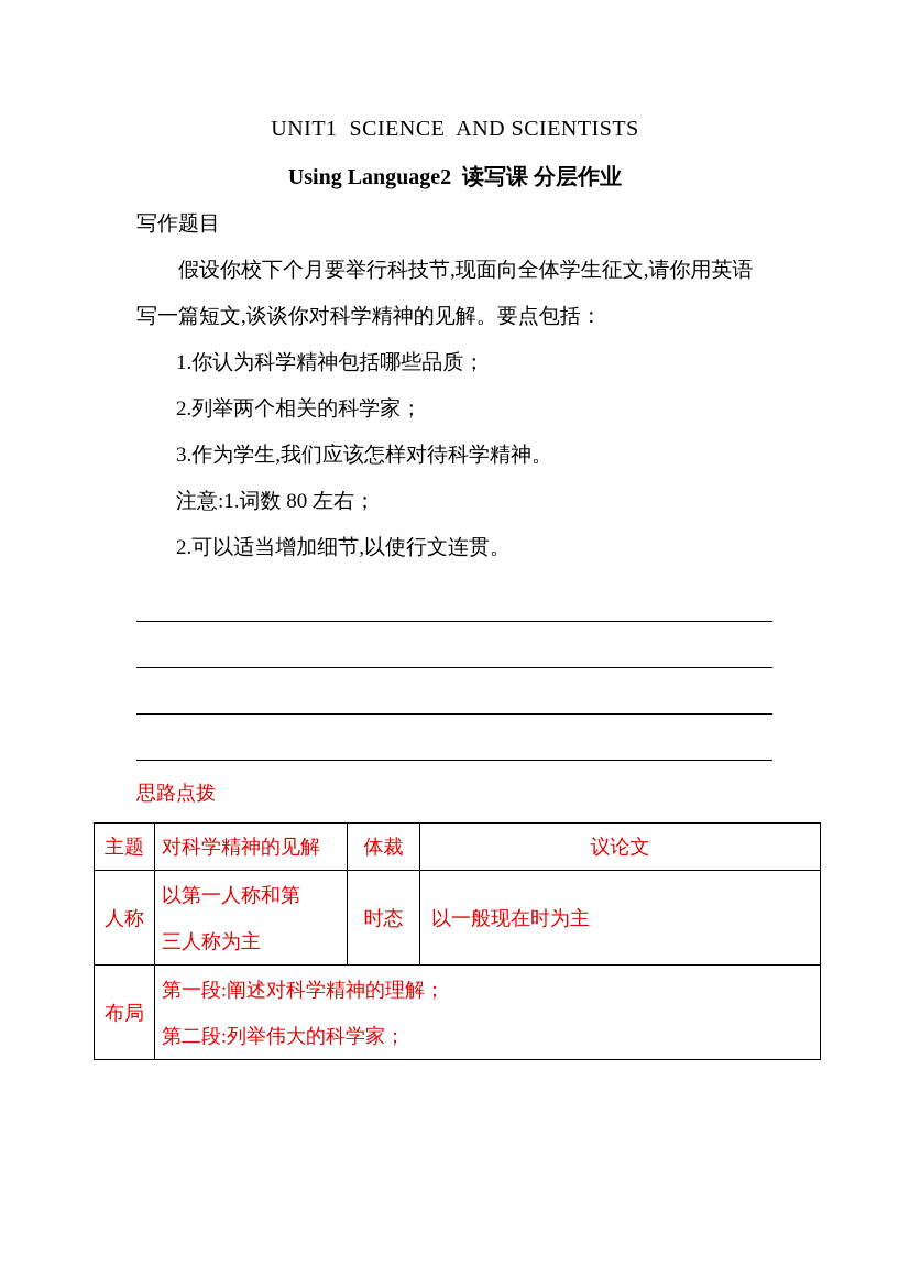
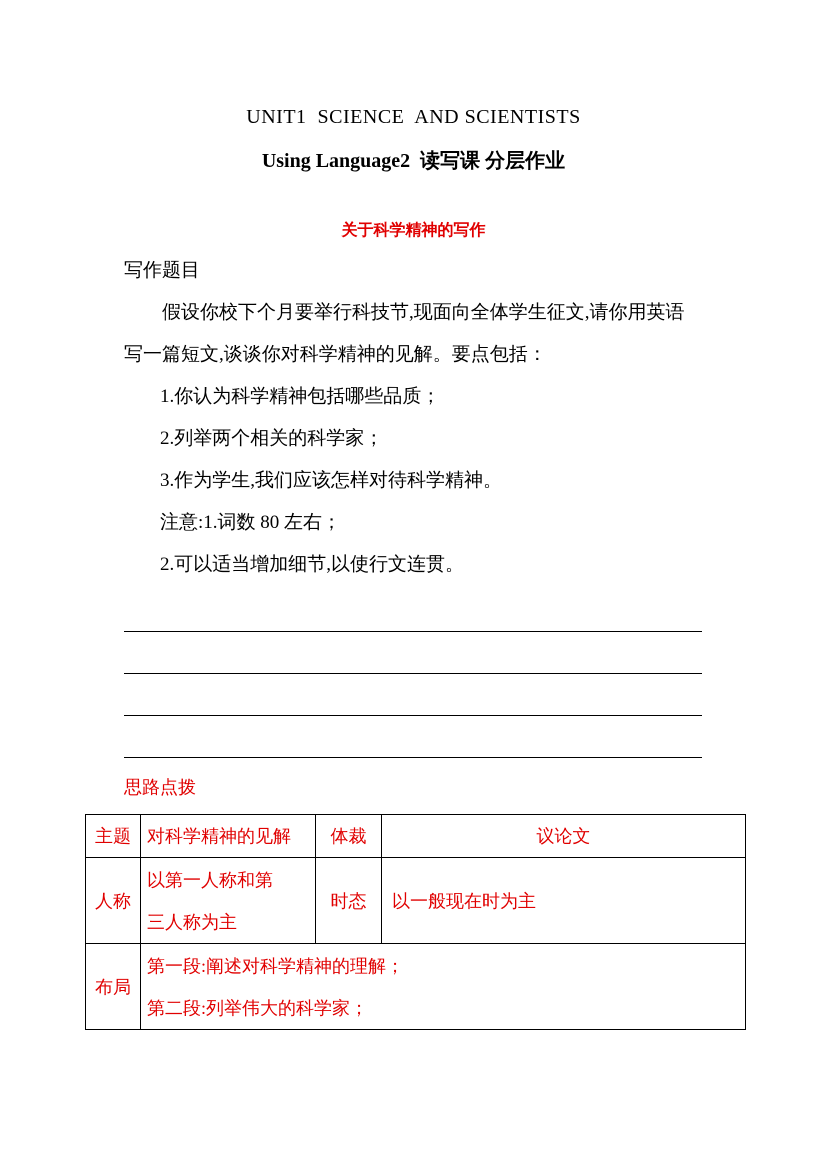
  UNIT1 SCIENCE AND SCIENTISTS
  Using Language2 读写课 分层作业
+ 关于科学精神的写作
  写作题目
  假设你校下个月要举行科技节,现面向全体学生征文,请你用英语
  写一篇短文,谈谈你对科学精神的见解。要点包括：
  1.你认为科学精神包括哪些品质；
  2.列举两个相关的科学家；
  3.作为学生,我们应该怎样对待科学精神。
  注意:1.词数 80 左右；
  2.可以适当增加细节,以使行文连贯。
  思路点拨
  主题	对科学精神的见解	体裁	议论文
  人称	以第一人称和第 三人称为主	时态	以一般现在时为主
  布局	第一段:阐述对科学精神的理解； 第二段:列举伟大的科学家；
